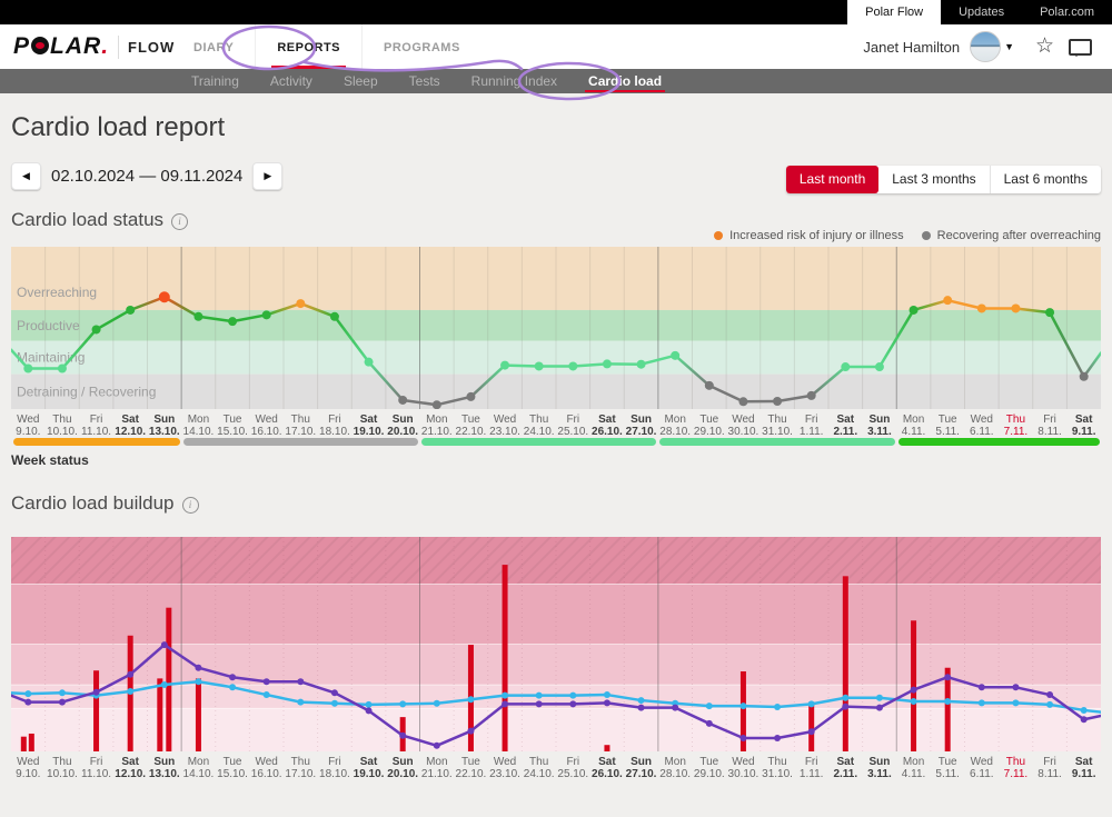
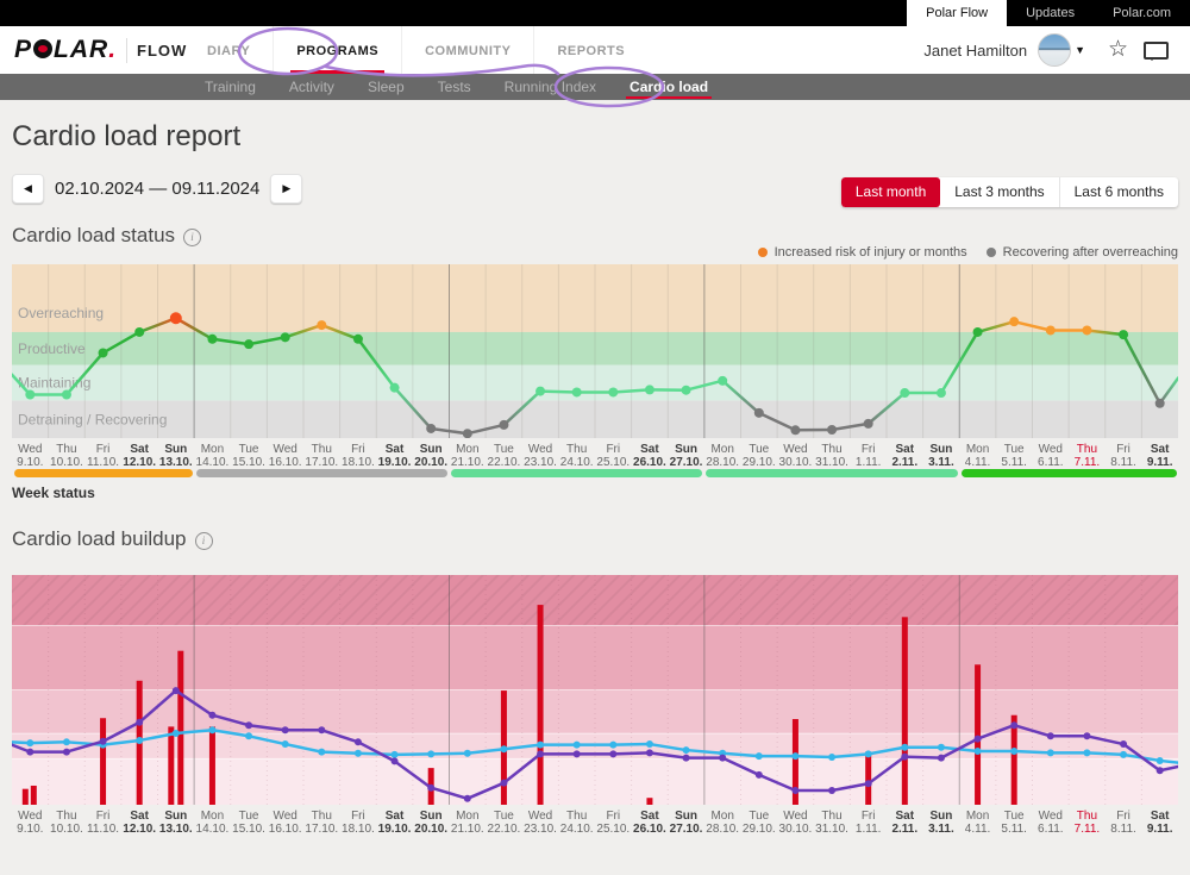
  Polar Flow
  Updates
  Polar.com
  P LAR.
  FLOW
  DIARY
- REPORTS
+ PROGRAMS
+ COMMUNITY
- PROGRAMS
+ REPORTS
  Janet Hamilton
  ▼
  ☆
  Training
  Activity
  Sleep
  Tests
  Running Index
  Cardo load
  Cardio load report
  ◀
  02.10.2024 — 09.11.2024
  ▶
  Last month
  Last 3 months
  Last 6 months
  Cardio load status
- Increased risk of injury or illness
+ Increased risk of injury or months
  Recovering after overreaching
  Overreaching
  Productive
  Maintaining
  Detraining / Recovering
  Wed
  9.10.
  Thu
  10.10.
  Fri
  11.10.
  Sat
  12.10.
  Sun
  13.10.
  Mon
  14.10.
  Tue
  15.10.
  Wed
  16.10.
  Thu
  17.10.
  Fri
  18.10.
  Sat
  19.10.
  Sun
  20.10.
  Mon
  21.10.
  Tue
  22.10.
  Wed
  23.10.
  Thu
  24.10.
  Fri
  25.10.
  Sat
  26.10.
  Sun
  27.10.
  Mon
  28.10.
  Tue
  29.10.
  Wed
  30.10.
  Thu
  31.10.
  Fri
  1.11.
  Sat
  2.11.
  Sun
  3.11.
  Mon
  4.11.
  Tue
  5.11.
  Wed
  6.11.
  Thu
  7.11.
  Fri
  8.11.
  Sat
  9.11.
  Week status
  Cardio load buildup
  Wed
  9.10.
  Thu
  10.10.
  Fri
  11.10.
  Sat
  12.10.
  Sun
  13.10.
  Mon
  14.10.
  Tue
  15.10.
  Wed
  16.10.
  Thu
  17.10.
  Fri
  18.10.
  Sat
  19.10.
  Sun
  20.10.
  Mon
  21.10.
  Tue
  22.10.
  Wed
  23.10.
  Thu
  24.10.
  Fri
  25.10.
  Sat
  26.10.
  Sun
  27.10.
  Mon
  28.10.
  Tue
  29.10.
  Wed
  30.10.
  Thu
  31.10.
  Fri
  1.11.
  Sat
  2.11.
  Sun
  3.11.
  Mon
  4.11.
  Tue
  5.11.
  Wed
  6.11.
  Thu
  7.11.
  Fri
  8.11.
  Sat
  9.11.
